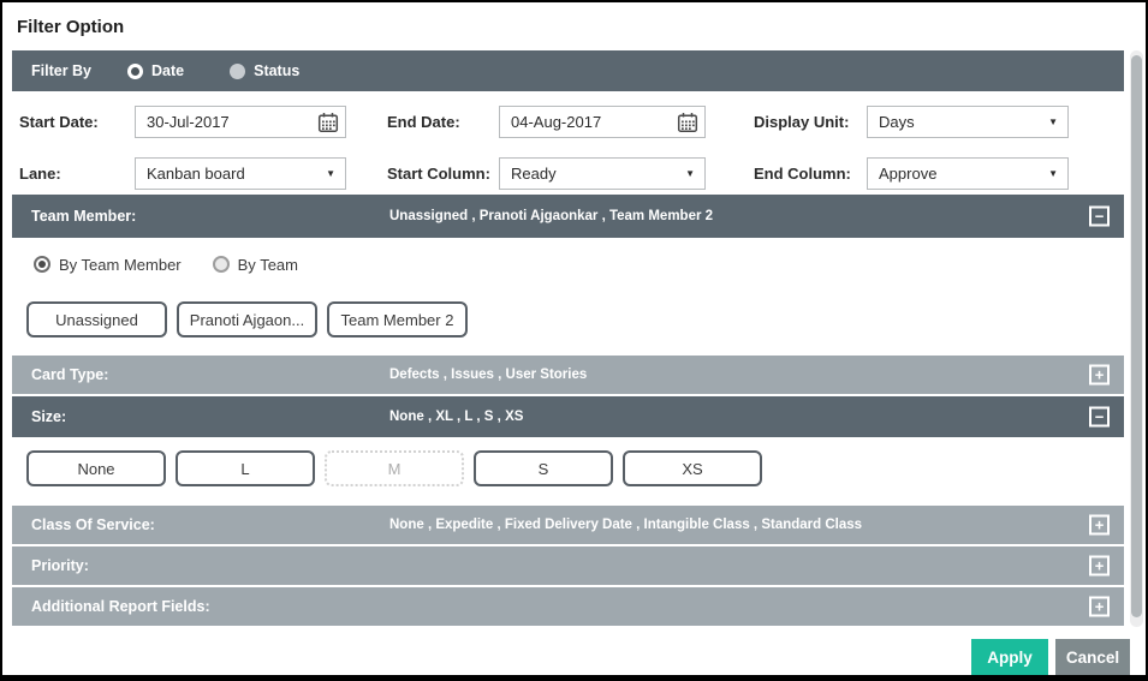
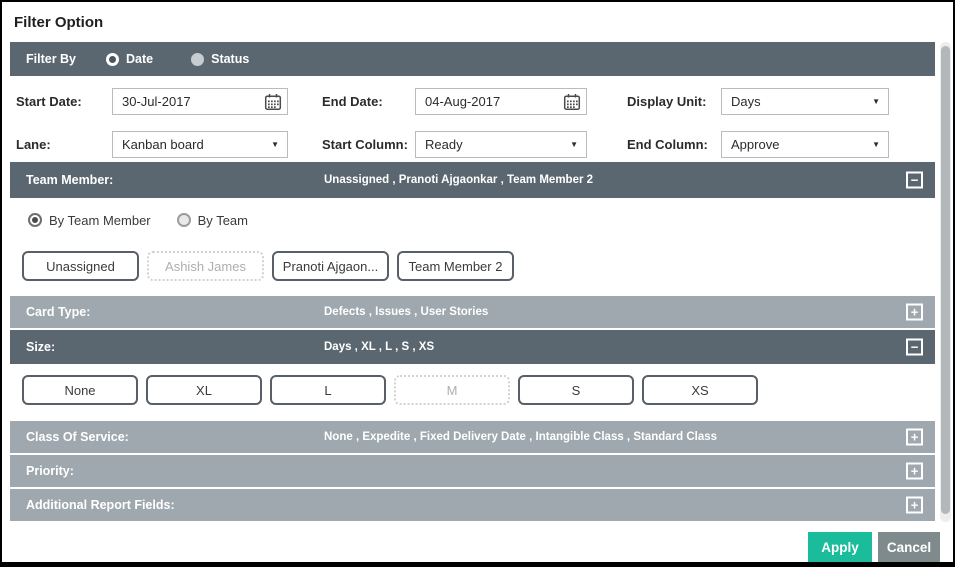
  Filter Option
  Filter By
  Date
  Status
  Start Date:
  30-Jul-2017
  End Date:
  04-Aug-2017
  Display Unit:
  Days
  ▼
  Lane:
  Kanban board
  ▼
  Start Column:
  Ready
  ▼
  End Column:
  Approve
  ▼
  Team Member:
  Unassigned , Pranoti Ajgaonkar , Team Member 2
  −
  By Team Member
  By Team
  Unassigned
+ Ashish James
  Pranoti Ajgaon...
  Team Member 2
  Card Type:
  Defects , Issues , User Stories
  +
  Size:
- None , XL , L , S , XS
+ Days , XL , L , S , XS
  −
  None
+ XL
  L
  M
  S
  XS
  Class Of Service:
  None , Expedite , Fixed Delivery Date , Intangible Class , Standard Class
  +
  Priority:
  +
  Additional Report Fields:
  +
  Apply
  Cancel
